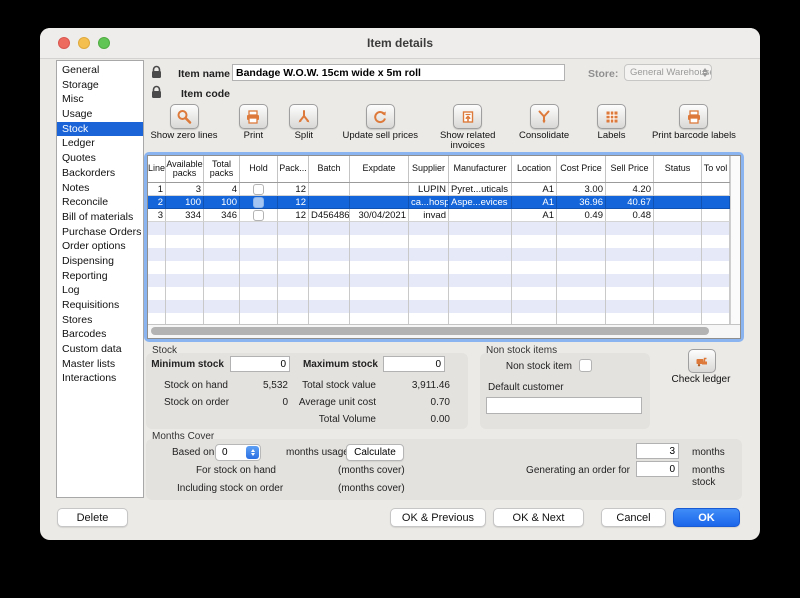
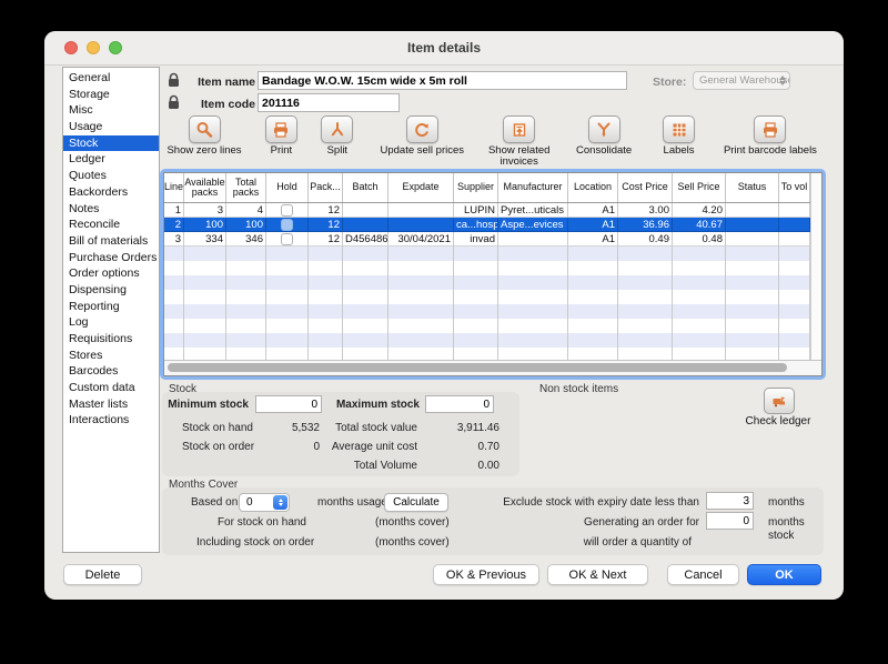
  Item details
  General
  Storage
  Misc
  Usage
  Stock
  Ledger
  Quotes
  Backorders
  Notes
  Reconcile
  Bill of materials
  Purchase Orders
  Order options
  Dispensing
  Reporting
  Log
  Requisitions
  Stores
  Barcodes
  Custom data
  Master lists
  Interactions
  Item name
  Bandage W.O.W. 15cm wide x 5m roll
  Item code
+ 201116
  Store:
  General Warehous
  Show zero lines
  Print
  Split
  Update sell prices
  Show related invoices
  Consolidate
  Labels
  Print barcode labels
  Line
  Available packs
  Total packs
  Hold
  Pack...
  Batch
  Expdate
  Supplier
  Manufacturer
  Location
  Cost Price
  Sell Price
  Status
  To vol
  1
  3
  4
  12
  LUPIN
  Pyret...uticals
  A1
  3.00
  4.20
  2
  100
  100
  12
  ca...hosp
  Aspe...evices
  A1
  36.96
  40.67
  3
  334
  346
  12
  D456486
  30/04/2021
  invad
  A1
  0.49
  0.48
  Stock
  Minimum stock
  0
  Maximum stock
  0
  Stock on hand
  5,532
  Total stock value
  3,911.46
  Stock on order
  0
  Average unit cost
  0.70
  Total Volume
  0.00
  Non stock items
- Non stock item
- Default customer
  Check ledger
  Months Cover
  Based on
  0
  months usag
  Calculate
+ Exclude stock with expiry date less than
  3
  months
  For stock on hand
  (months cover)
  Generating an order for
  0
  months stock
  Including stock on order
  (months cover)
+ will order a quantity of
  Delete
  OK & Previous
  OK & Next
  Cancel
  OK
